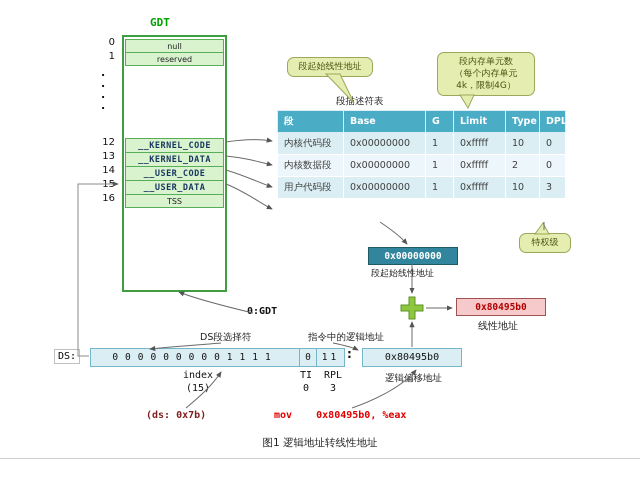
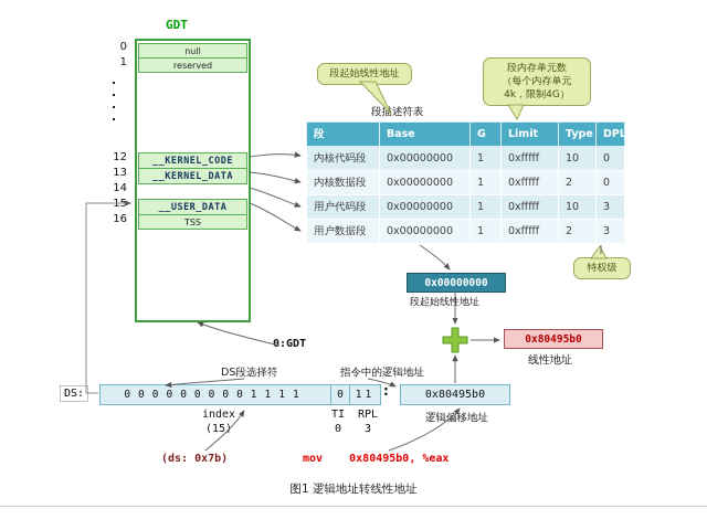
  GDT
  0
  1
  .
  .
  .
  .
  12
  13
  14
  16
  null
  reserved
  __KERNEL_CODE
  __KERNEL_DATA
- __USER_CODE
  __USER_DATA
  TSS
  段起始线性地址
  段内存单元数
  （每个内存单元
  4k，限制4G）
  特权级
  段描述符表
  段	Base	G	Limit	Type	DPL
  内核代码段	0x00000000	1	0xfffff	10	0
  内核数据段	0x00000000	1	0xfffff	2	0
  用户代码段	0x00000000	1	0xfffff	10	3
+ 用户数据段	0x00000000	1	0xfffff	2	3
  0x00000000
  段起始线地址
  0x80495b0
  线性地址
  0x80495b0
  逻辑偏移地址
  DS:
  0000000001111
  0
  11
  :
  index
  (15
  TI
  0
  RPL
  3
  0:GDT
  DS段选择符
  指令中的逻辑地址
  (ds: 0x7b)
  mov 0x80495b0, %eax
  图1 逻辑地址转线性地址
